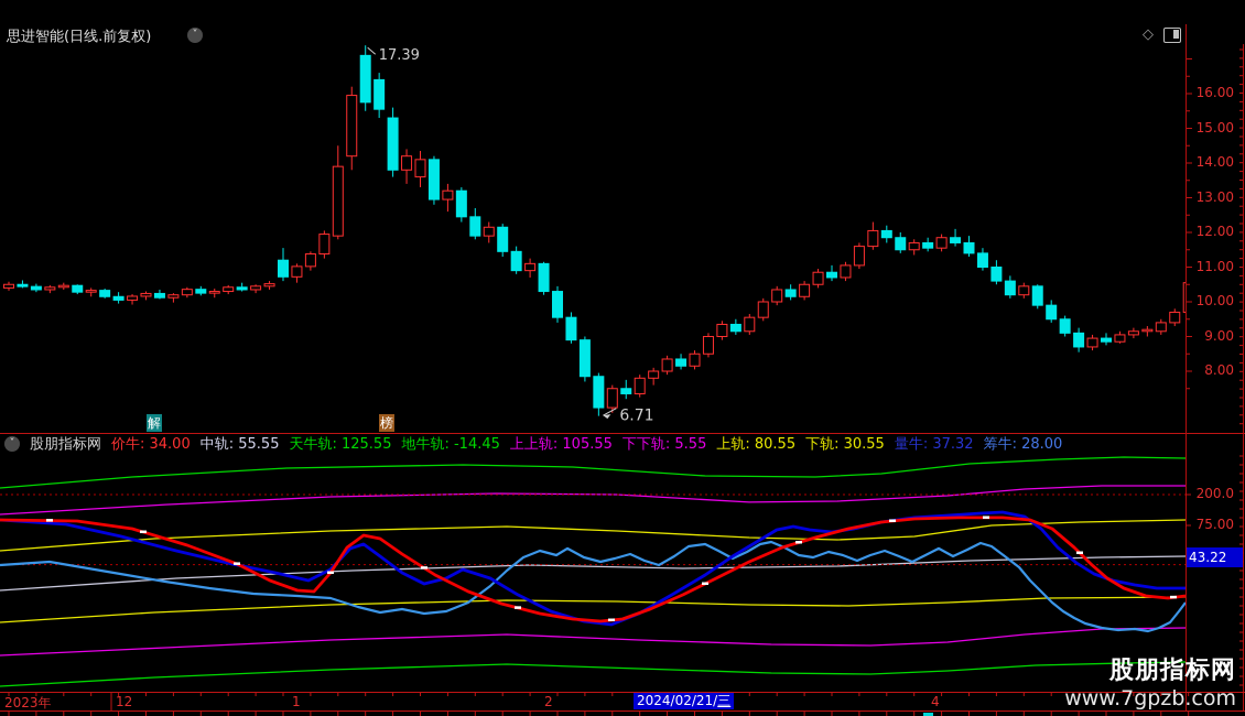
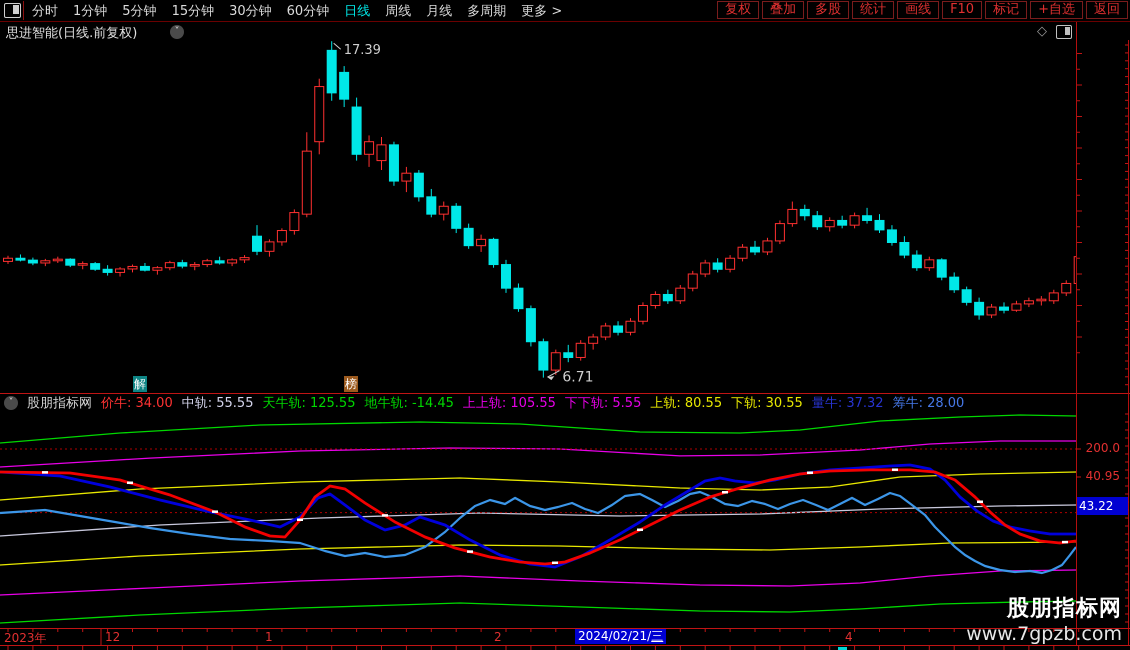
+ 分时
+ 1分钟
+ 5分钟
+ 15分钟
+ 30分钟
+ 60分钟
+ 日线
+ 周线
+ 月线
+ 多周期
+ 更多 >
+ 复权
+ 叠加
+ 多股
+ 统计
+ 画线
+ F10
+ 标记
+ +自选
+ 返回
  思进智能(日线.前复权)
  ˅
  ◇
  17.39
  6.71
  解
  榜
- 16.00
- 15.00
- 14.00
- 13.00
- 12.00
- 11.00
- 10.00
- 9.00
- 8.00
  ˅
  股朋指标网
  价牛: 34.00
  中轨: 55.55
  天牛轨: 125.55
  地牛轨: -14.45
  上上轨: 105.55
  下下轨: 5.55
  上轨: 80.55
  下轨: 30.55
  量牛: 37.32
  筹牛: 28.00
  200.0
- 75.00
+ 40.95
  43.22
  2023年
  12
  1
  2
  4
  2024/02/21/三
  股朋指标网
  www.7gpzb.com
